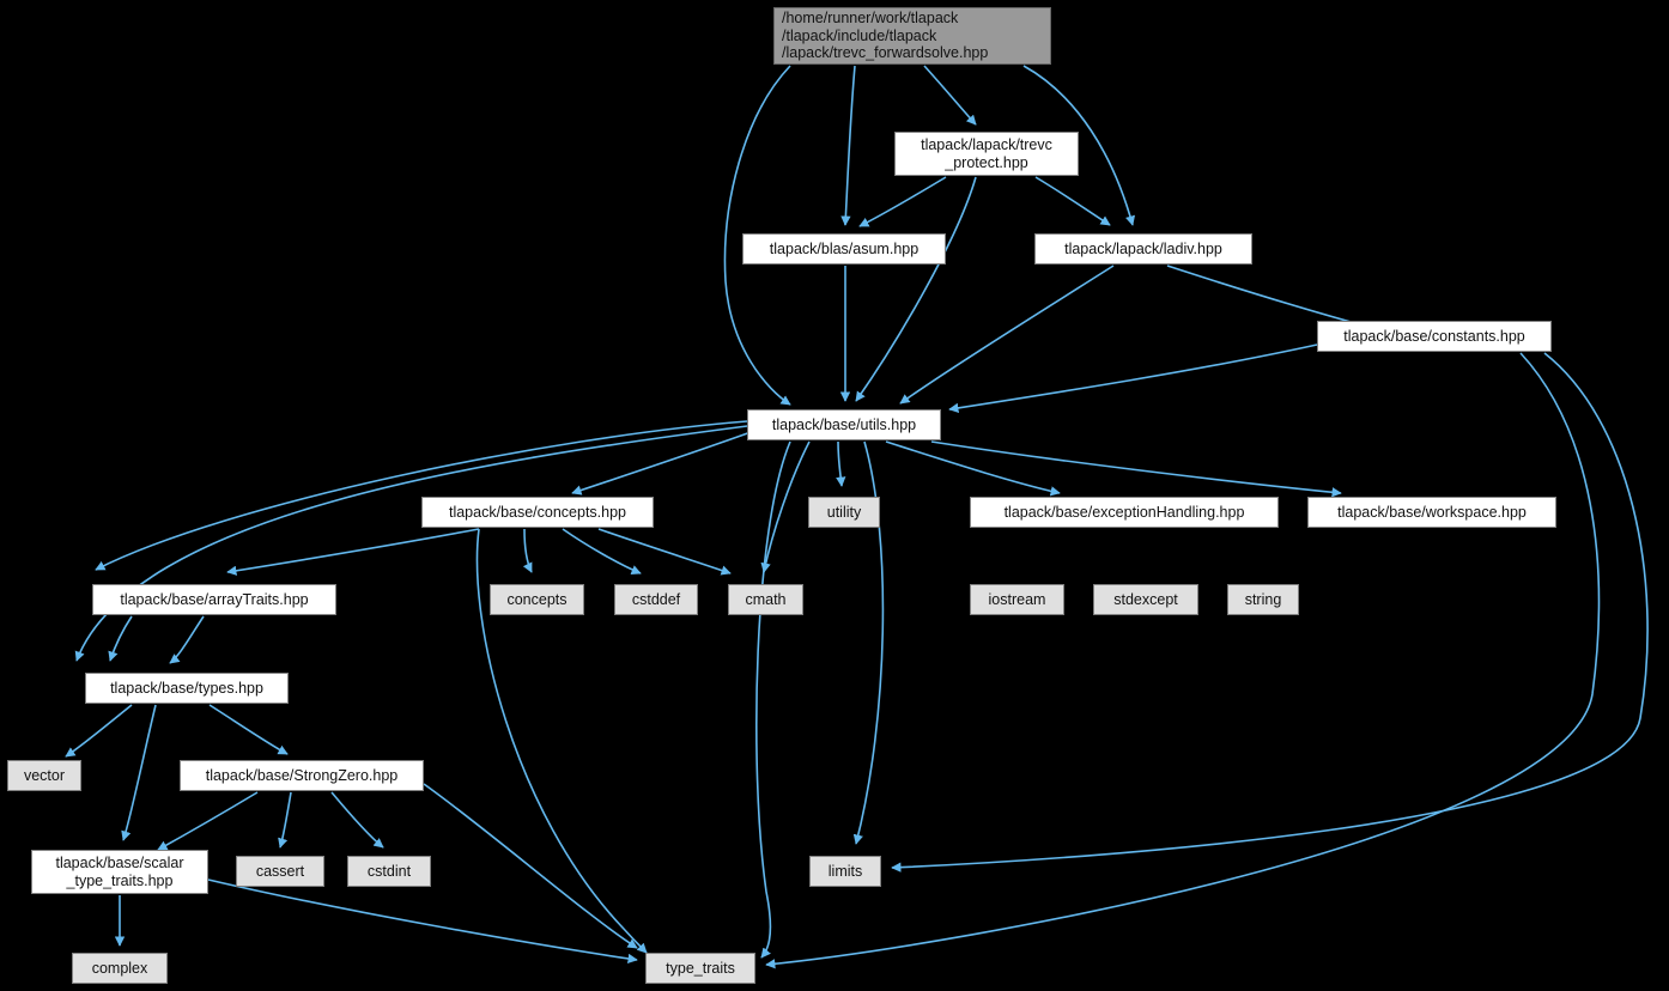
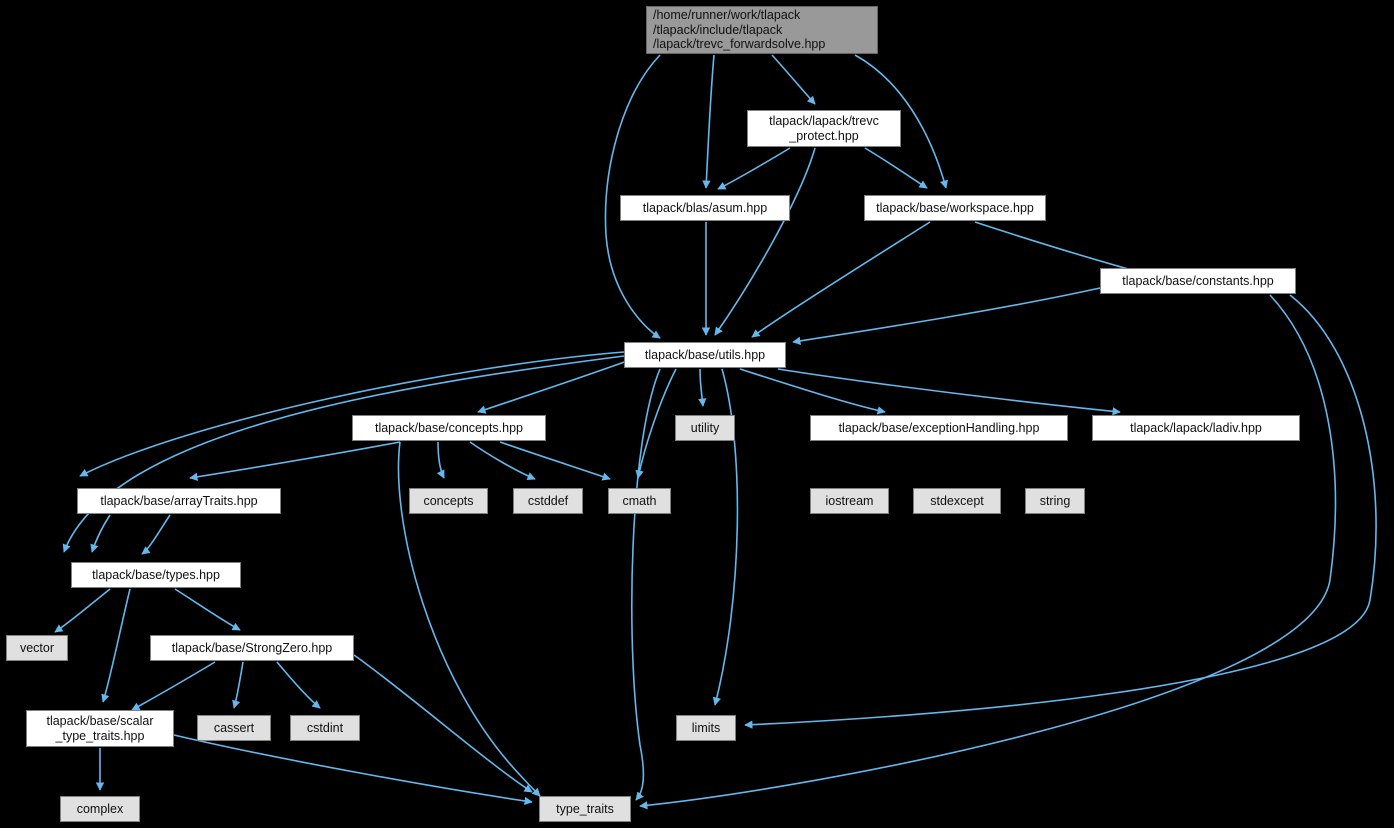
  /home/runner/work/tlapack
  /tlapack/include/tlapack
  /lapack/trevc_forwardsolve.hpp
  tlapack/lapack/trevc
  _protect.hpp
  tlapack/blas/asum.hpp
- tlapack/lapack/ladiv.hpp
+ tlapack/base/workspace.hpp
  tlapack/base/constants.hpp
  tlapack/base/utils.hpp
  tlapack/base/concepts.hpp
  utility
  tlapack/base/exceptionHandling.hpp
- tlapack/base/workspace.hpp
+ tlapack/lapack/ladiv.hpp
  concepts
  cstddef
  cmath
  iostream
  stdexcept
  string
  tlapack/base/arrayTraits.hpp
  tlapack/base/types.hpp
  vector
  tlapack/base/StrongZero.hpp
  tlapack/base/scalar
  _type_traits.hpp
  cassert
  cstdint
  limits
  complex
  type_traits
